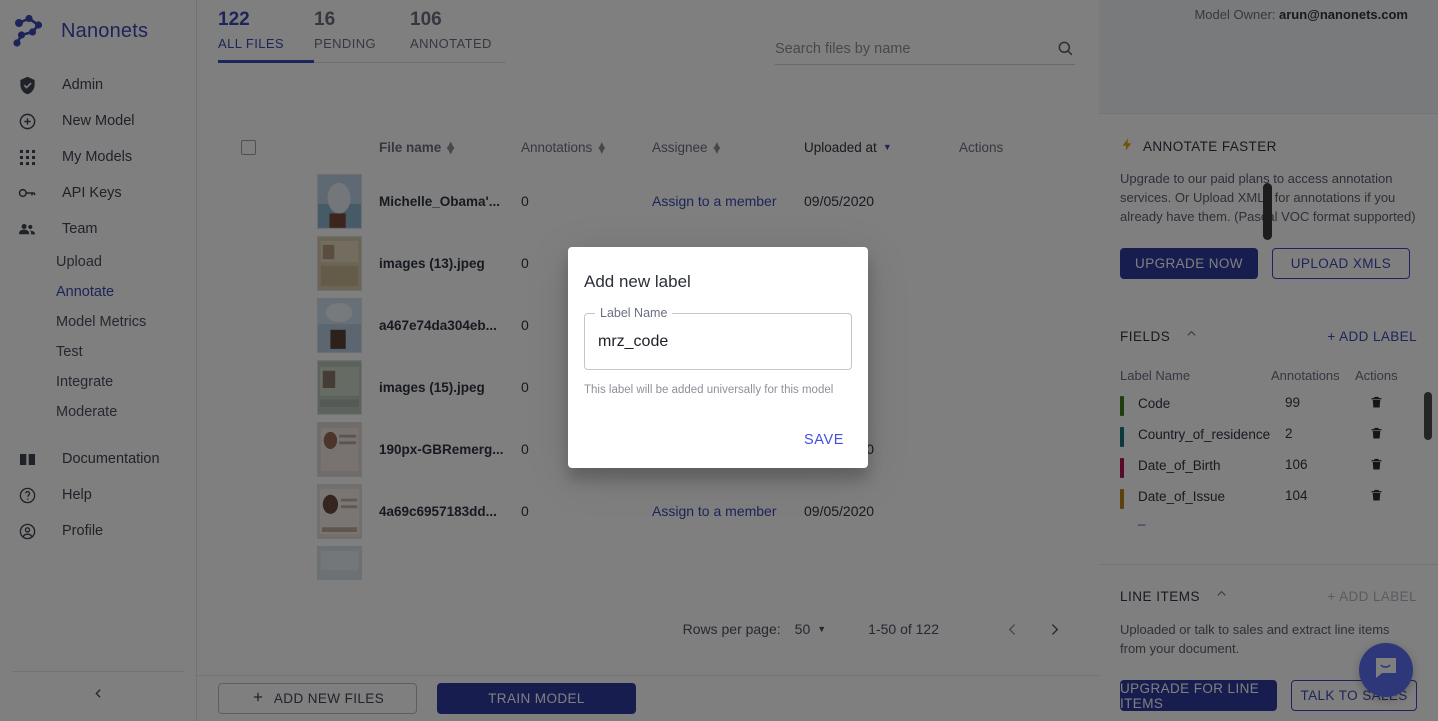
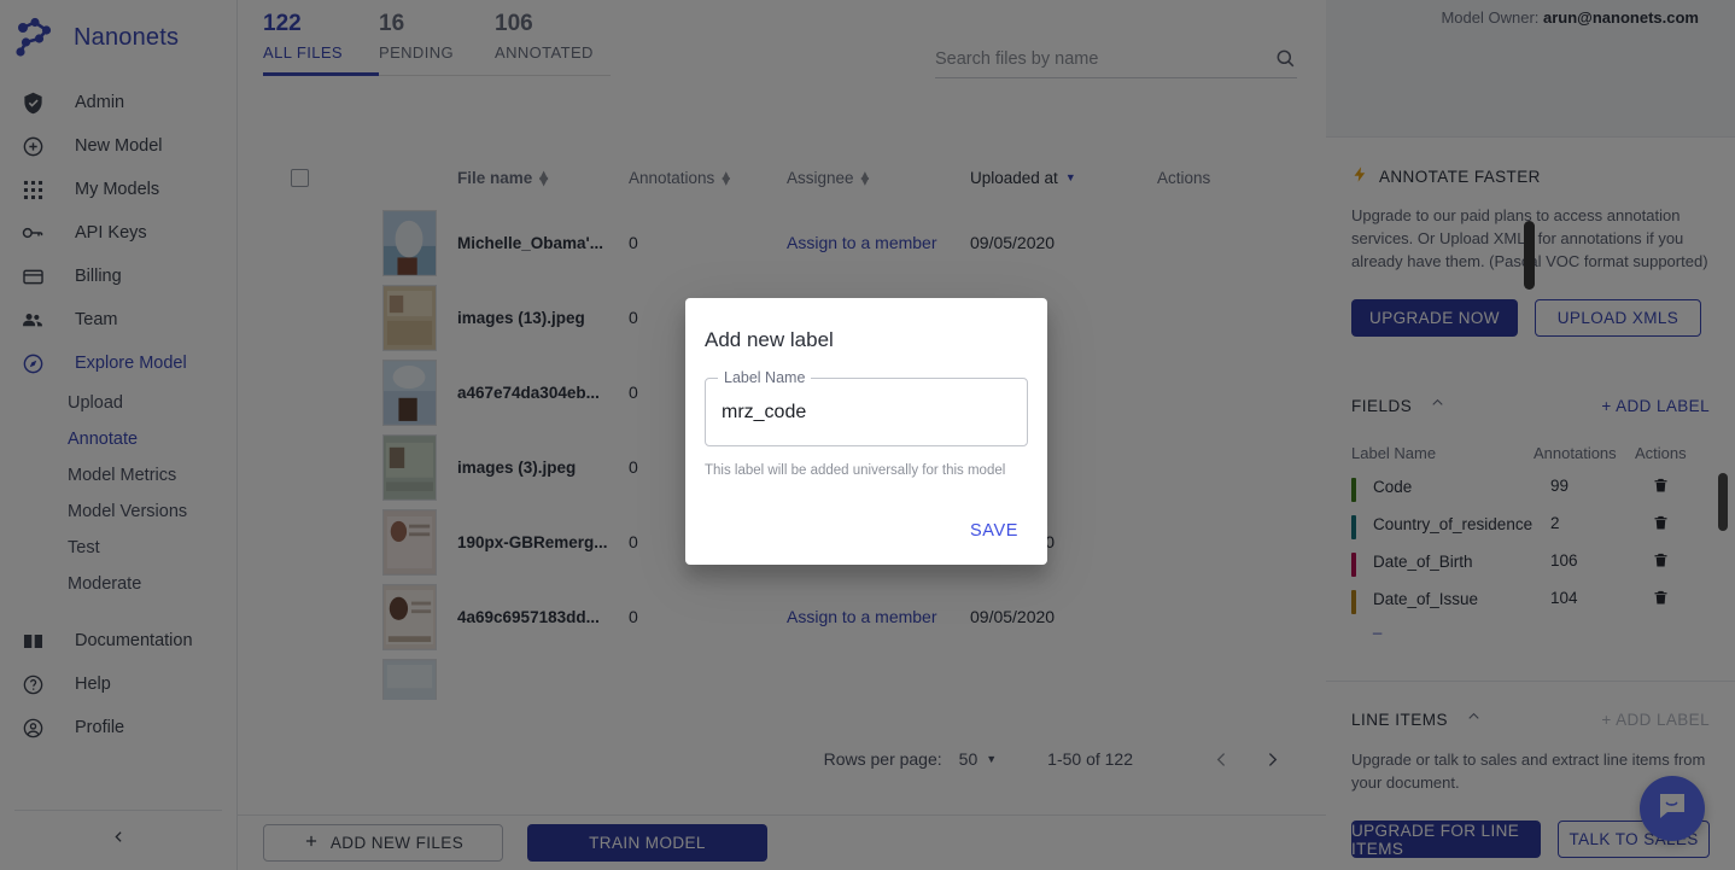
  Nanonets
  Admin
  New Model
  My Models
  API Keys
+ Billing
  Team
+ Explore Model
  Upload
  Annotate
  Model Metrics
+ Model Versions
  Test
- Integrate
  Moderate
  Documentation
  Help
  Profile
  122
  ALL FILES
  16
  PENDING
  106
  ANNOTATED
  Search files by name
  File name
  ▴
  ▾
  Annotations
  ▴
  ▾
  Assignee
  ▴
  ▾
  Uploaded at
  ▼
  Actions
  Michelle_Obama'...
  0
  Assign to a member
  09/05/2020
  images (13).jpeg
  0
  a467e74da304eb...
  0
- images (15).jpeg
+ images (3).jpeg
  0
  190px-GBRemerg...
  0
  4a69c6957183dd...
  0
  Assign to a member
  09/05/2020
  Rows per page:
  50
  ▼
  1-50 of 122
  ADD NEW FILES
  TRAIN MODEL
  ANNOTATE FASTER
  Upgrade to our paid plans to access annotation services. Or Upload XML for annotations if you already have them. (Pasl VOC format supported)
  UPGRADE NOW
  UPLOAD XMLS
  FIELDS
  + ADD LABEL
  Label Name
  Annotations
  Actions
  Code
  99
  Country_of_residence
  2
  Date_of_Birth
  106
  Date_of_Issue
  104
  _
  LINE ITEMS
  + ADD LABEL
- Uploaded or talk to sales and extract line items from your document.
+ Upgrade or talk to sales and extract line items from your document.
  UPGRADE FOR LINE ITEMS
  TALK TO SS
  Model Owner: arun@nanonets.com
  Add new label
  Label Name
  mrz_code
  This label will be added universally for this model
  SAVE
